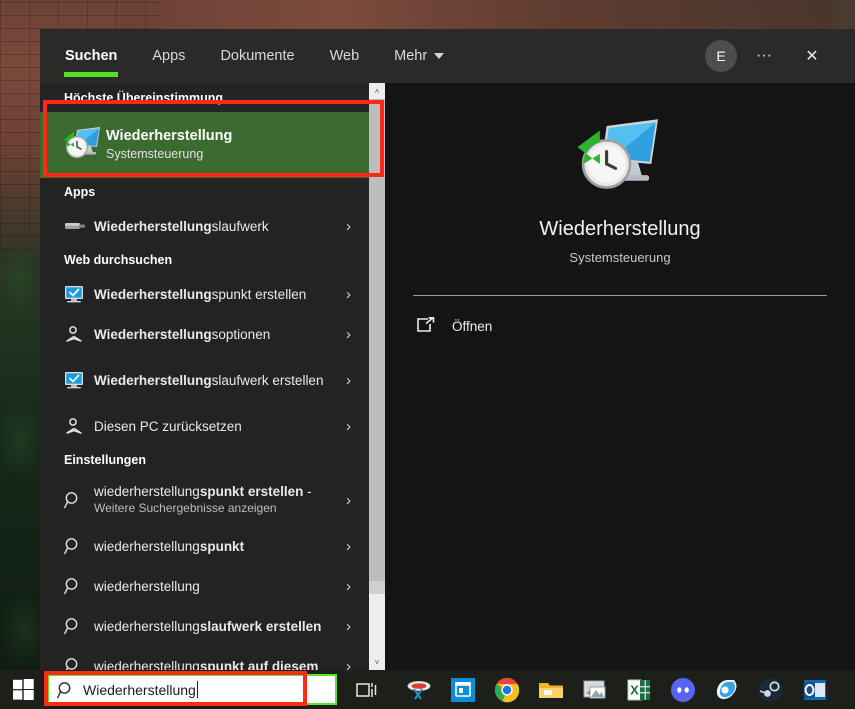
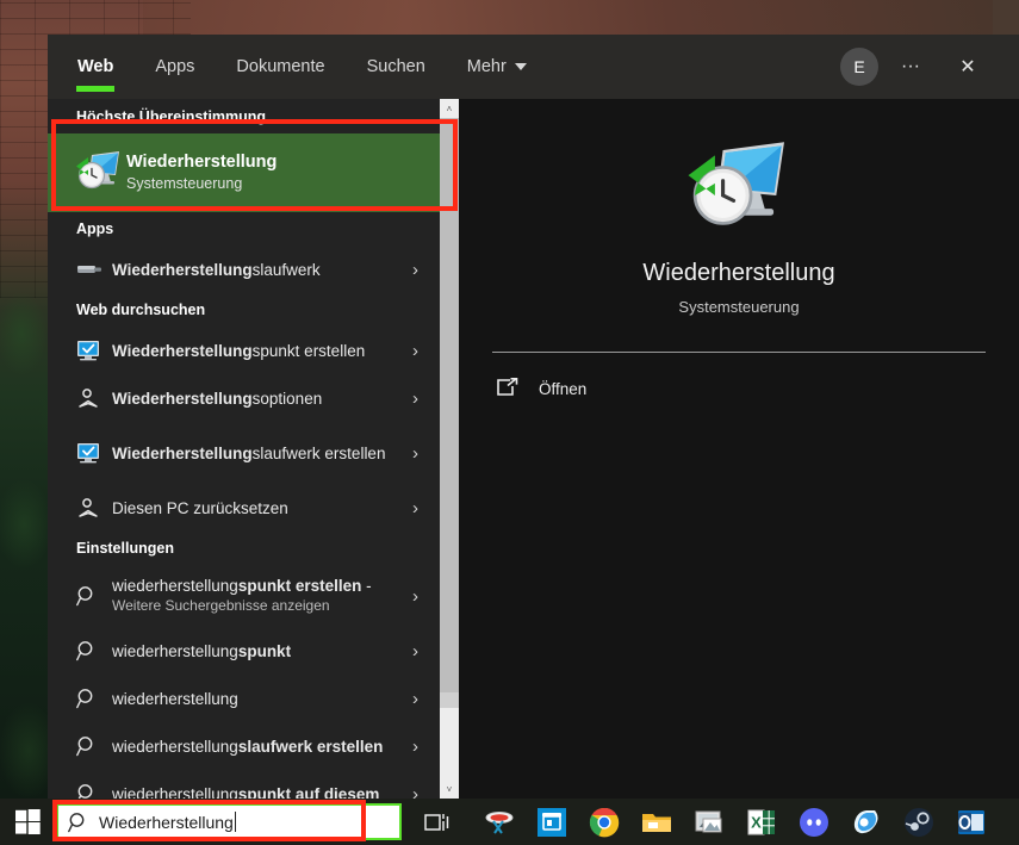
- Suchen
+ Web
  Apps
  Dokumente
- Web
+ Suchen
  Mehr
  E
  ···
  ✕
  Höchste Übereinstimmung
  Wiederherstellung
  Systemsteuerung
  Apps
  Wiederherstellungslaufwerk
  ›
  Web durchsuchen
  Wiederherstellungspunkt erstellen
  ›
  Wiederherstellungsoptionen
  ›
  Wiederherstellungslaufwerk erstellen
  ›
  Diesen PC zurücksetzen
  ›
  Einstellungen
  wiederherstellungspunkt erstellen -
  Weitere Suchergebnisse anzeigen
  ›
  wiederherstellungspunkt
  ›
  wiederherstellung
  ›
  wiederherstellungslaufwerk erstellen
  ›
  wiederherstellungspunkt auf diesem
  ›
  ˄
  ˅
  Wiederherstellung
  Systemsteuerung
  Öffnen
  Wiederherstellung
  X
